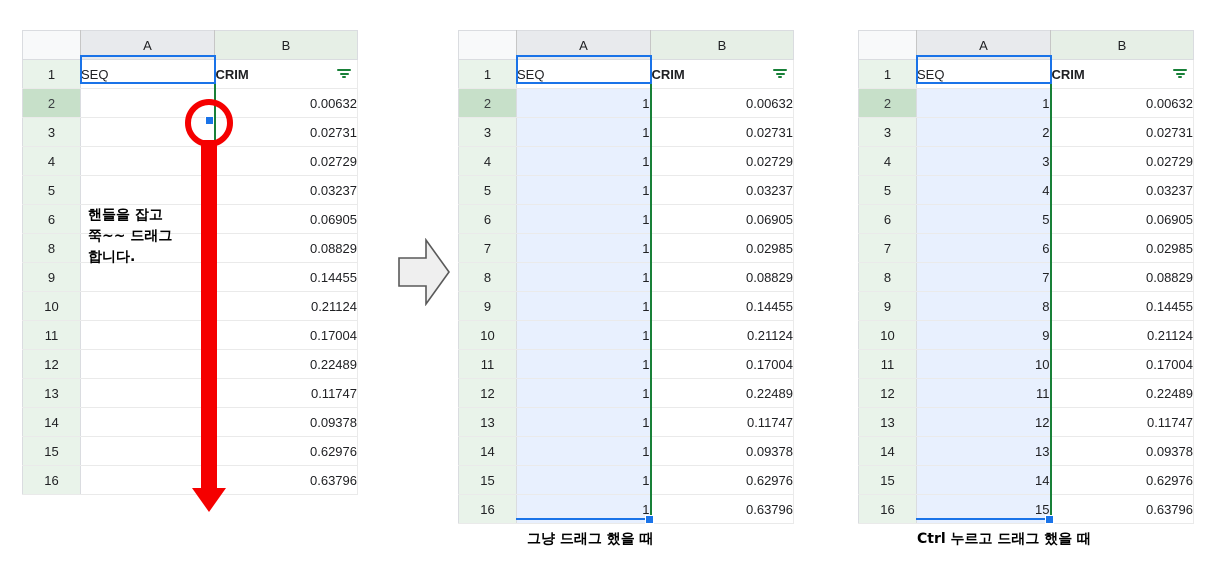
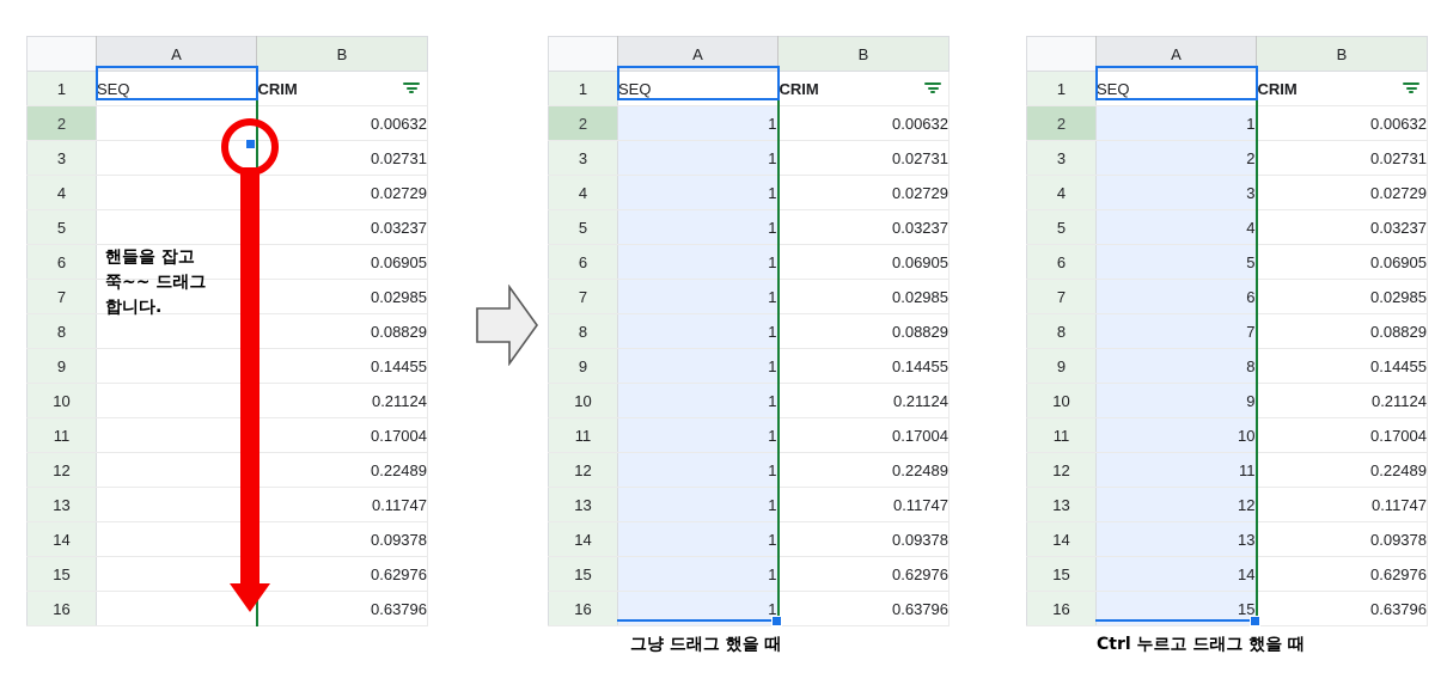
  	A	B
  1	SEQ	CRIM
  2		0.00632
  3		0.02731
  4		0.02729
  5		0.03237
  6		0.06905
+ 7		0.02985
  8		0.08829
  9		0.14455
  10		0.21124
  11		0.17004
  12		0.22489
  13		0.11747
  14		0.09378
  15		0.62976
  16		0.63796
  핸들을 잡고
  쭉~~ 드래그
  합니다.
  	A	B
  1	SEQ	CRIM
  2	1	0.00632
  3	1	0.02731
  4	1	0.02729
  5	1	0.03237
  6	1	0.06905
  7	1	0.02985
  8	1	0.08829
  9	1	0.14455
  10	1	0.21124
  11	1	0.17004
  12	1	0.22489
  13	1	0.11747
  14	1	0.09378
  15	1	0.62976
  16	1	0.63796
  그냥 드래그 했을 때
  	A	B
  1	SEQ	CRIM
  2	1	0.00632
  3	2	0.02731
  4	3	0.02729
  5	4	0.03237
  6	5	0.06905
  7	6	0.02985
  8	7	0.08829
  9	8	0.14455
  10	9	0.21124
  11	10	0.17004
  12	11	0.22489
  13	12	0.11747
  14	13	0.09378
  15	14	0.62976
  16	15	0.63796
  Ctrl 누르고 드래그 했을 때
